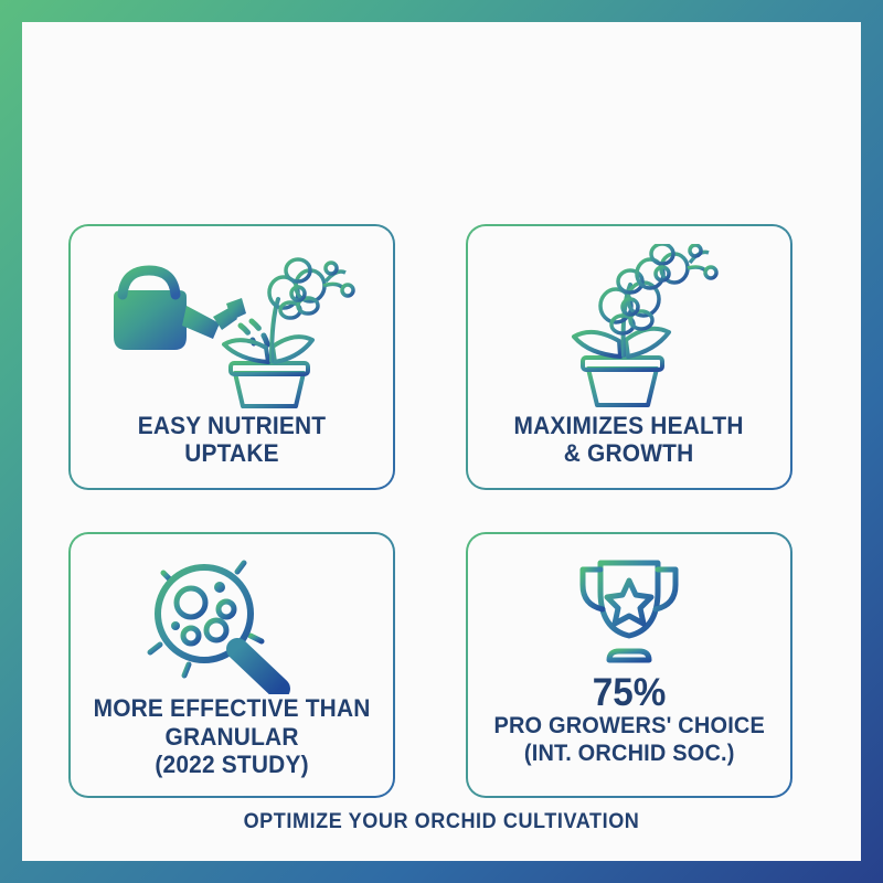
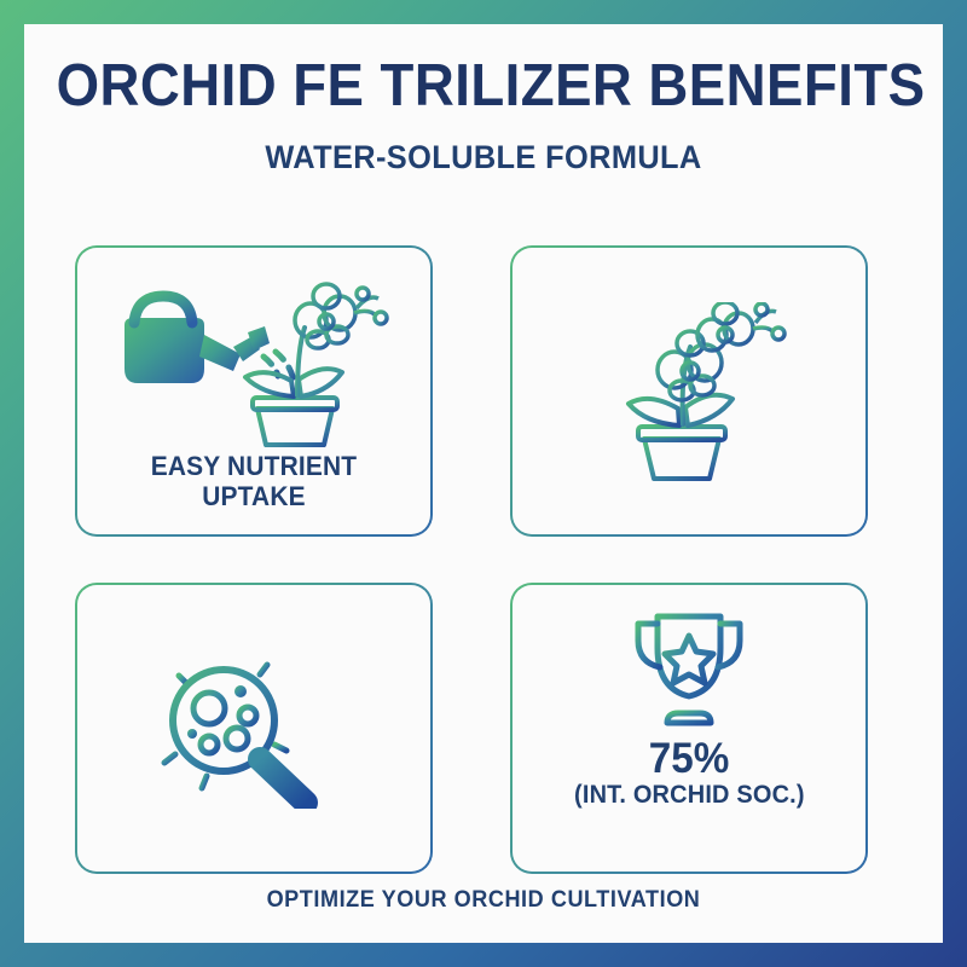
+ ORCHID FE TRILIZER BENEFITS
+ WATER-SOLUBLE FORMULA
  EASY NUTRIENT UPTAKE
- MAXIMIZES HEALTH
- & GROWTH
- MORE EFFECTIVE THAN
- GRANULAR
- (2022 STUDY)
  75%
- PRO GROWERS' CHOICE
  (INT. ORCHID SOC.)
  OPTIMIZE YOUR ORCHID CULTIVATION
